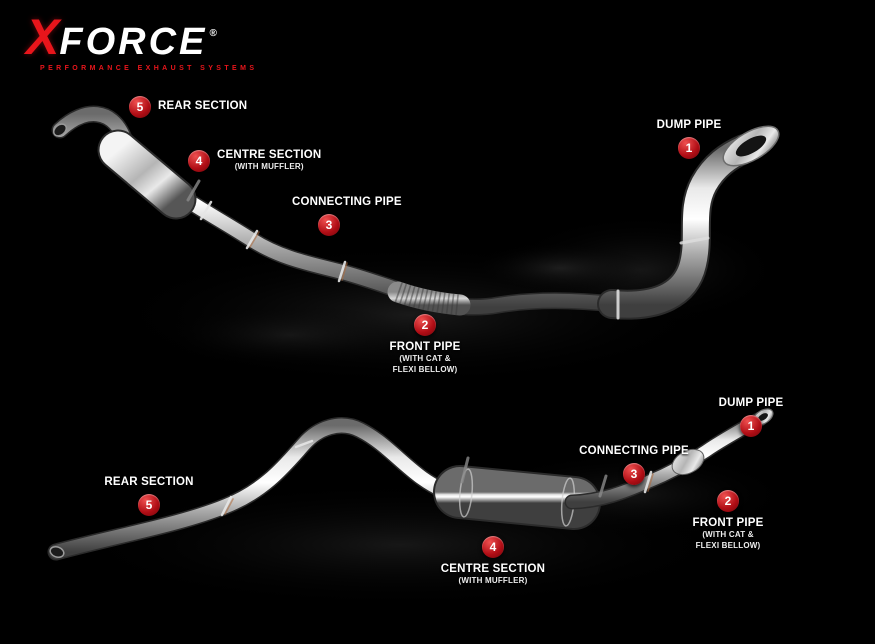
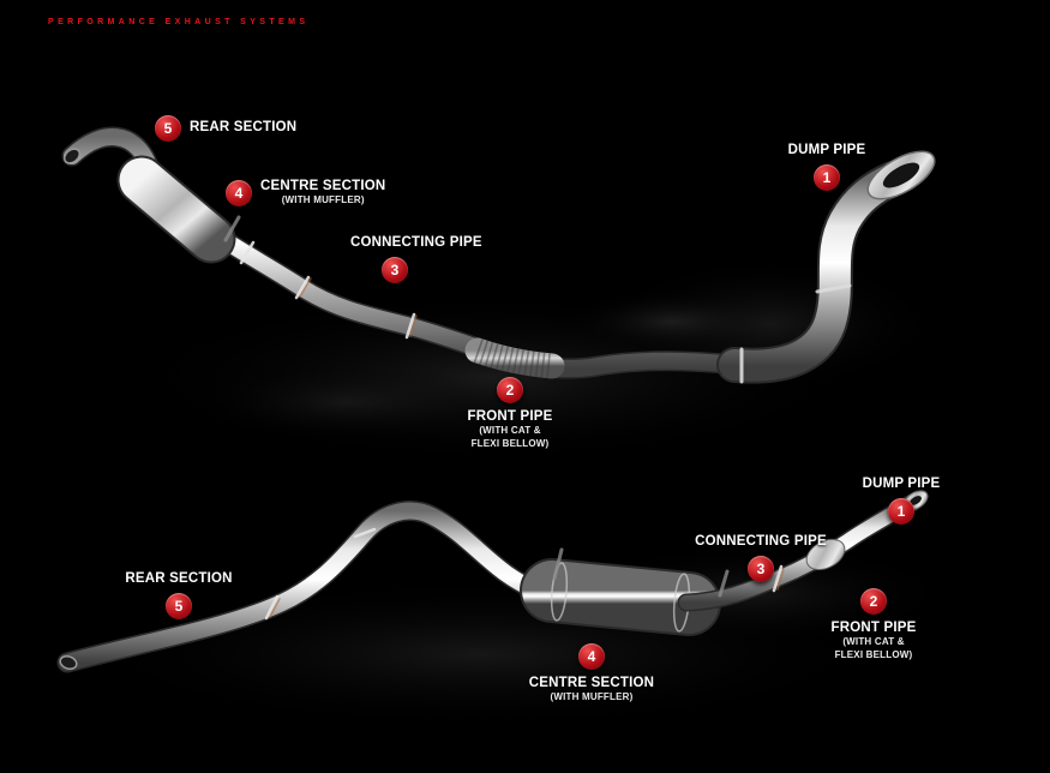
- XFORCE ®
  5
  REAR SECTION
  4
  CENTRE SECTION
  (WITH MUFFLER)
  CONNECTING PIPE
  3
  2
  FRONT PIPE
  (WITH CAT &
  FLEXI BELLOW)
  DUMP PIPE
  1
  DUMP PIPE
  1
  2
  FRONT PIPE
  (WITH CAT &
  FLEXI BELLOW)
  CONNECTING PIPE
  3
  4
  CENTRE SECTION
  (WITH MUFFLER)
  REAR SECTION
  5
